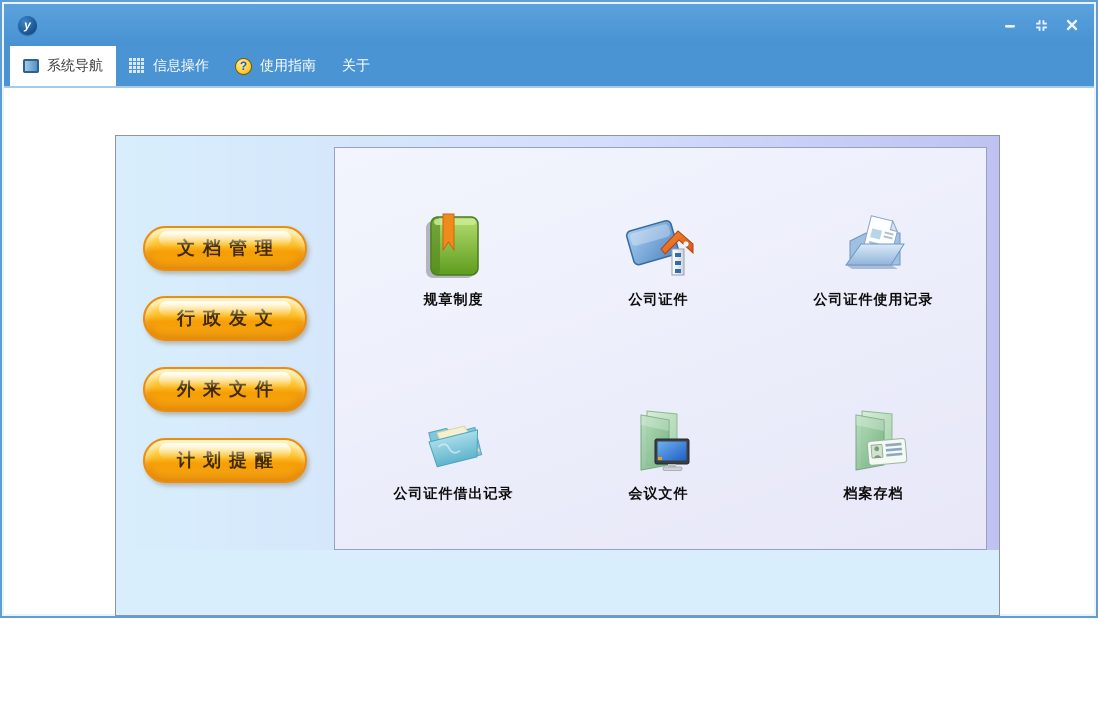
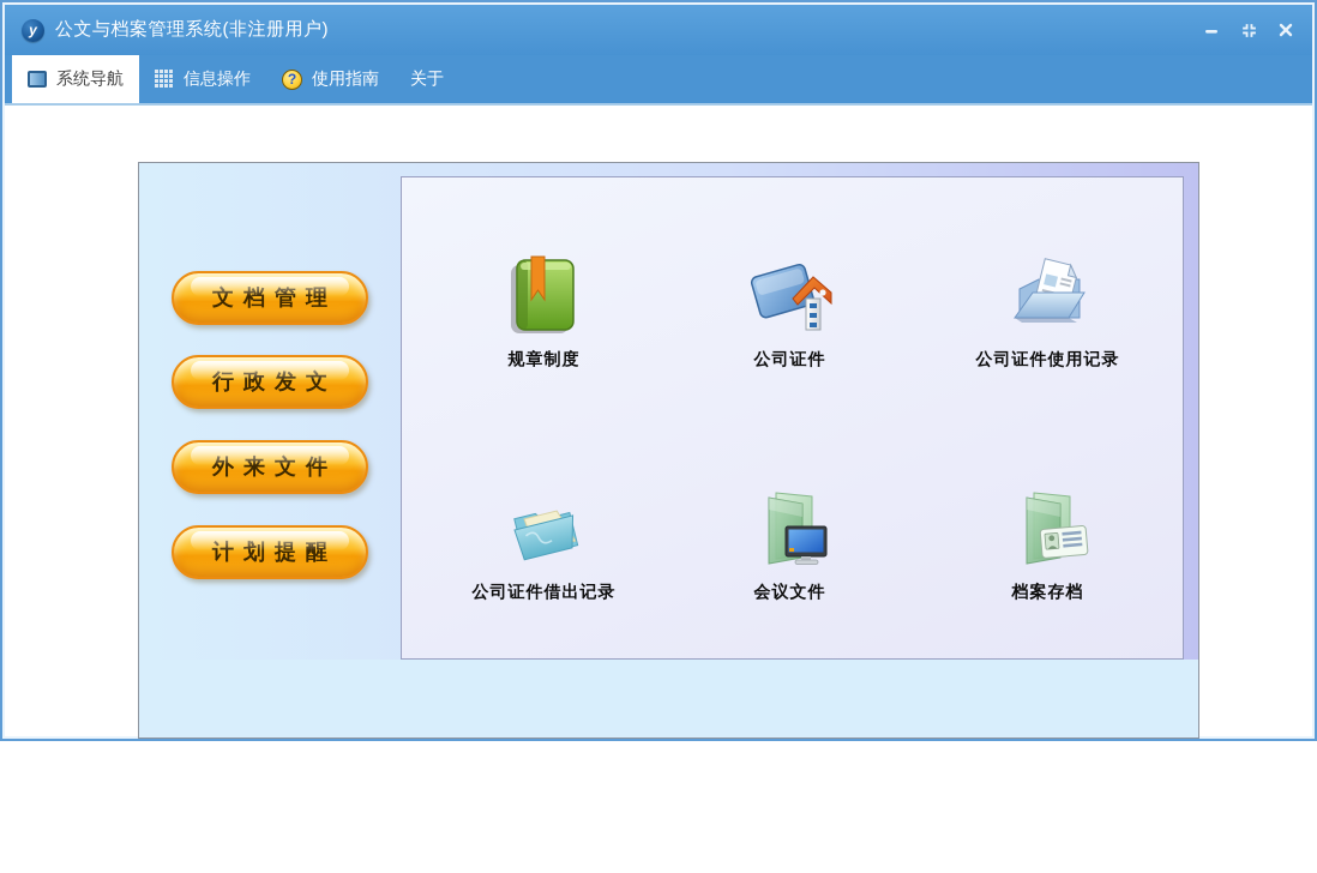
  y
+ 公文与档案管理系统(非注册用户)
  系统导航
  信息操作
  ?
  使用指南
  关于
  文档管理
  行政发文
  外来文件
  计划提醒
  规章制度
  公司证件
  公司证件使用记录
  公司证件借出记录
  会议文件
  档案存档
